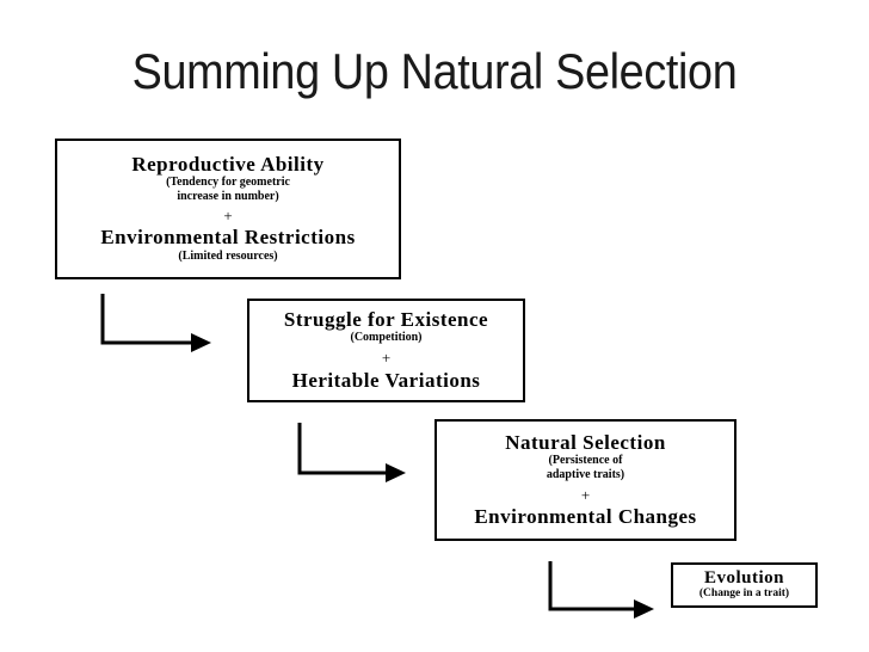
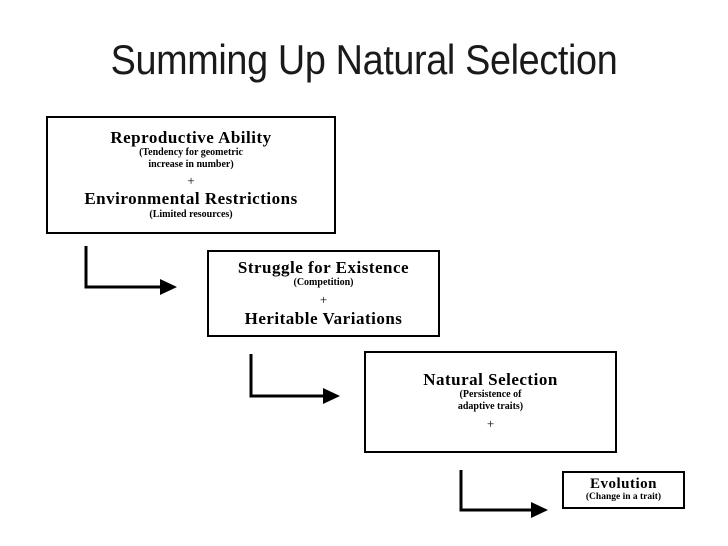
  Summing Up Natural Selection
  Reproductive Ability
  (Tendency for geometric
  increase in number)
  +
  Environmental Restrictions
  (Limited resources)
  Struggle for Existence
  (Competition)
  +
  Heritable Variations
  Natural Selection
  (Persistence of
  adaptive traits)
  +
- Environmental Changes
  Evolution
  (Change in a trait)
